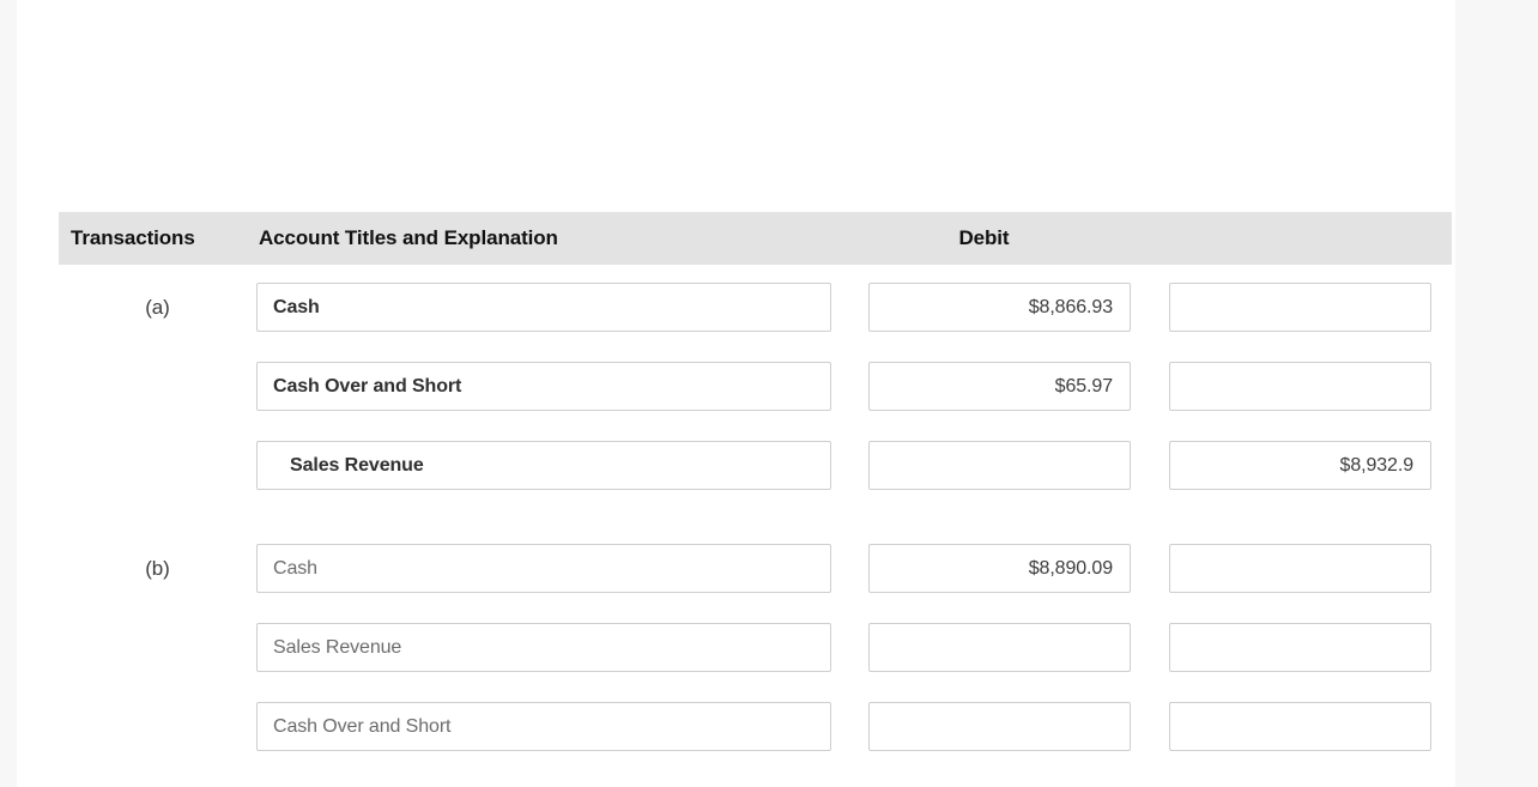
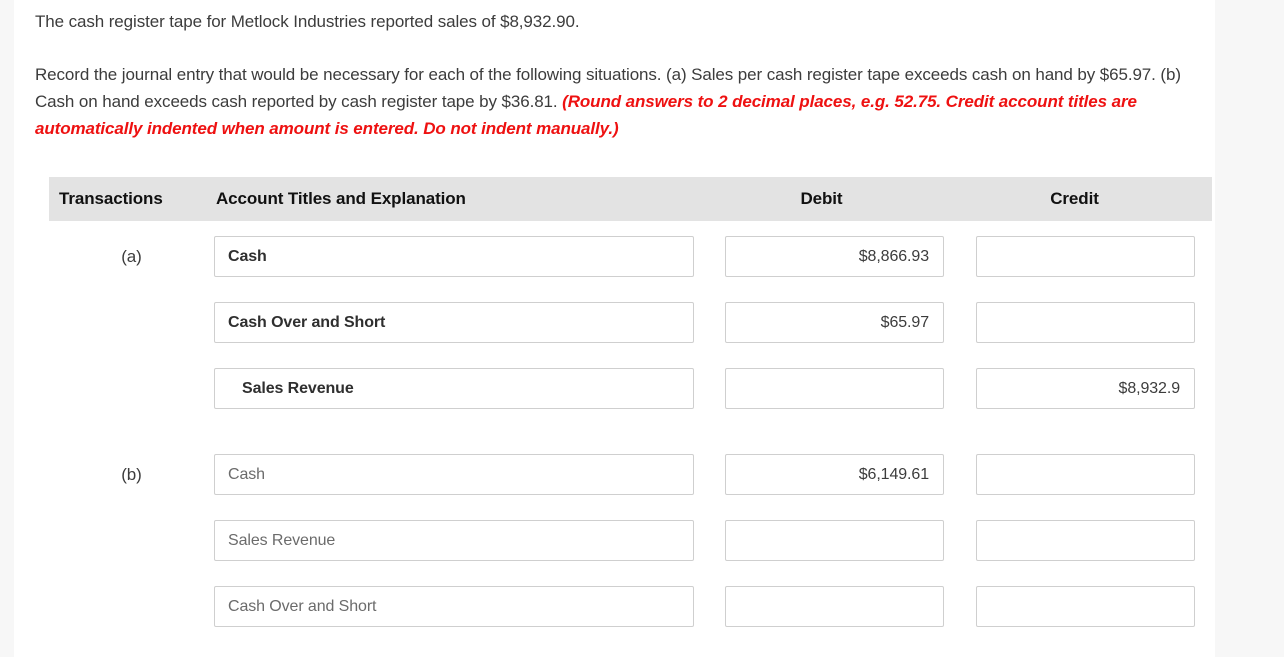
+ The cash register tape for Metlock Industries reported sales of $8,932.90.
+ Record the journal entry that would be necessary for each of the following situations. (a) Sales per cash register tape exceeds cash on hand by $65.97. (b) Cash on hand exceeds cash reported by cash register tape by $36.81. (Round answers to 2 decimal places, e.g. 52.75. Credit account titles are automatically indented when amount is entered. Do not indent manually.)
  Transactions
  Account Titles and Explanation
  Debit
+ Credit
  (a)
  Cash
  $8,866.93
  Cash Over and Short
  $65.97
  Sales Revenue
  $8,932.9
  (b)
  Cash
- $8,890.09
+ $6,149.61
  Sales Revenue
  Cash Over and Short
